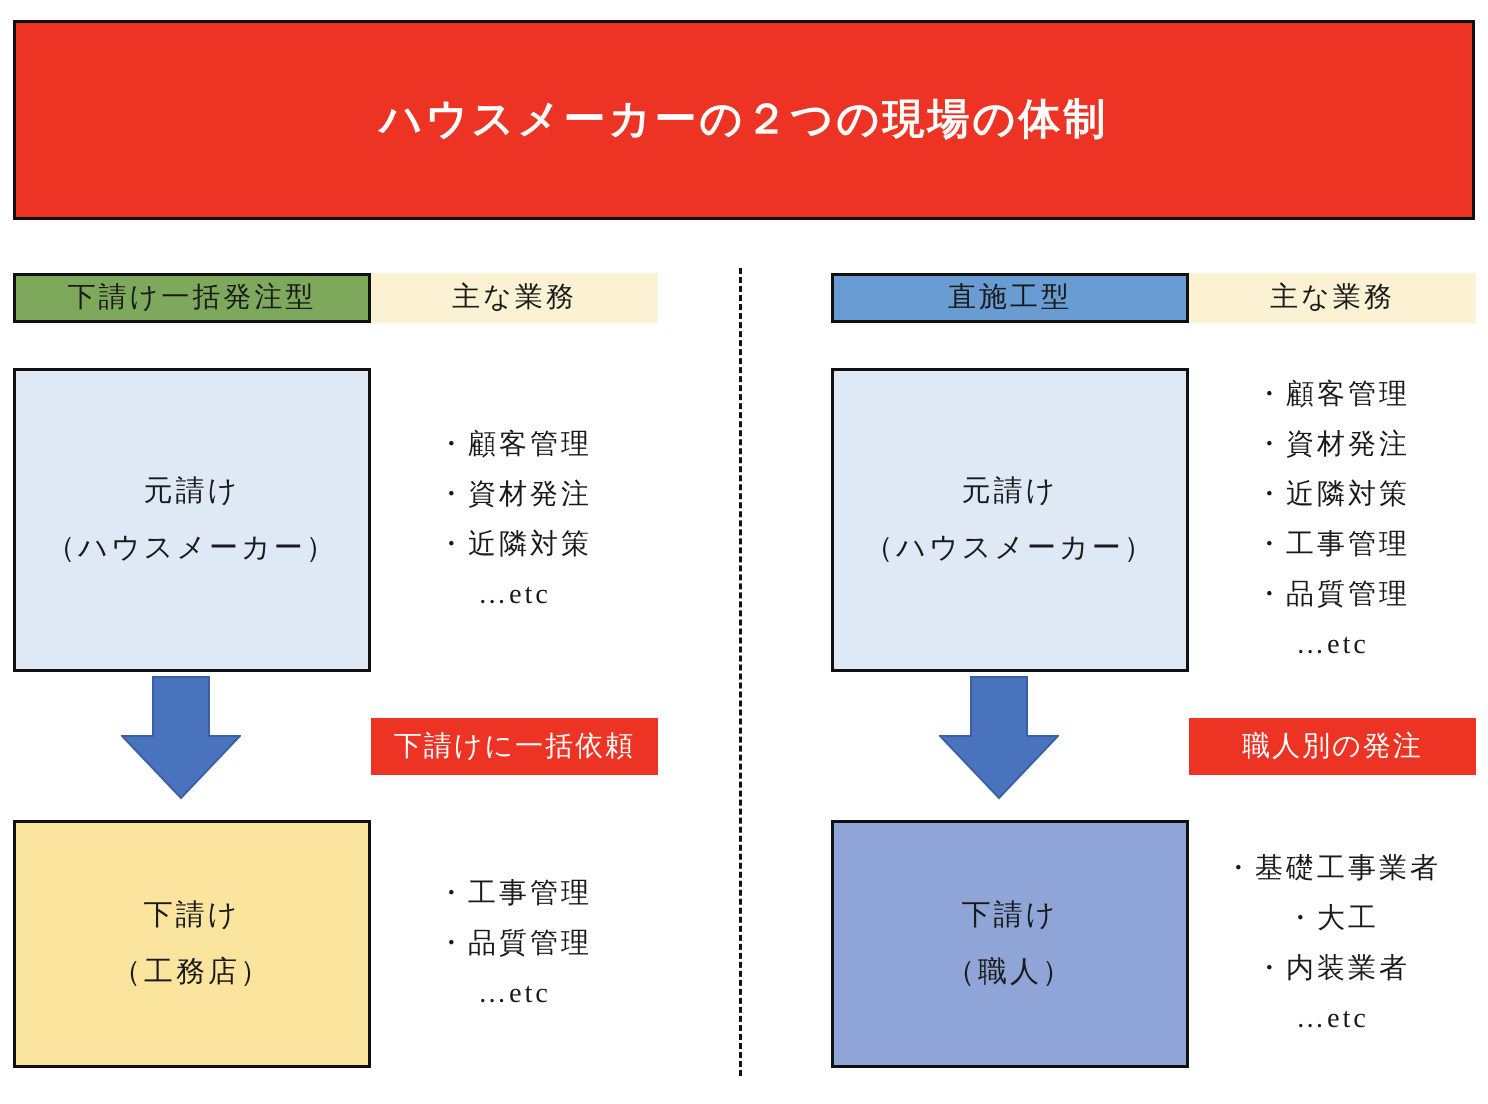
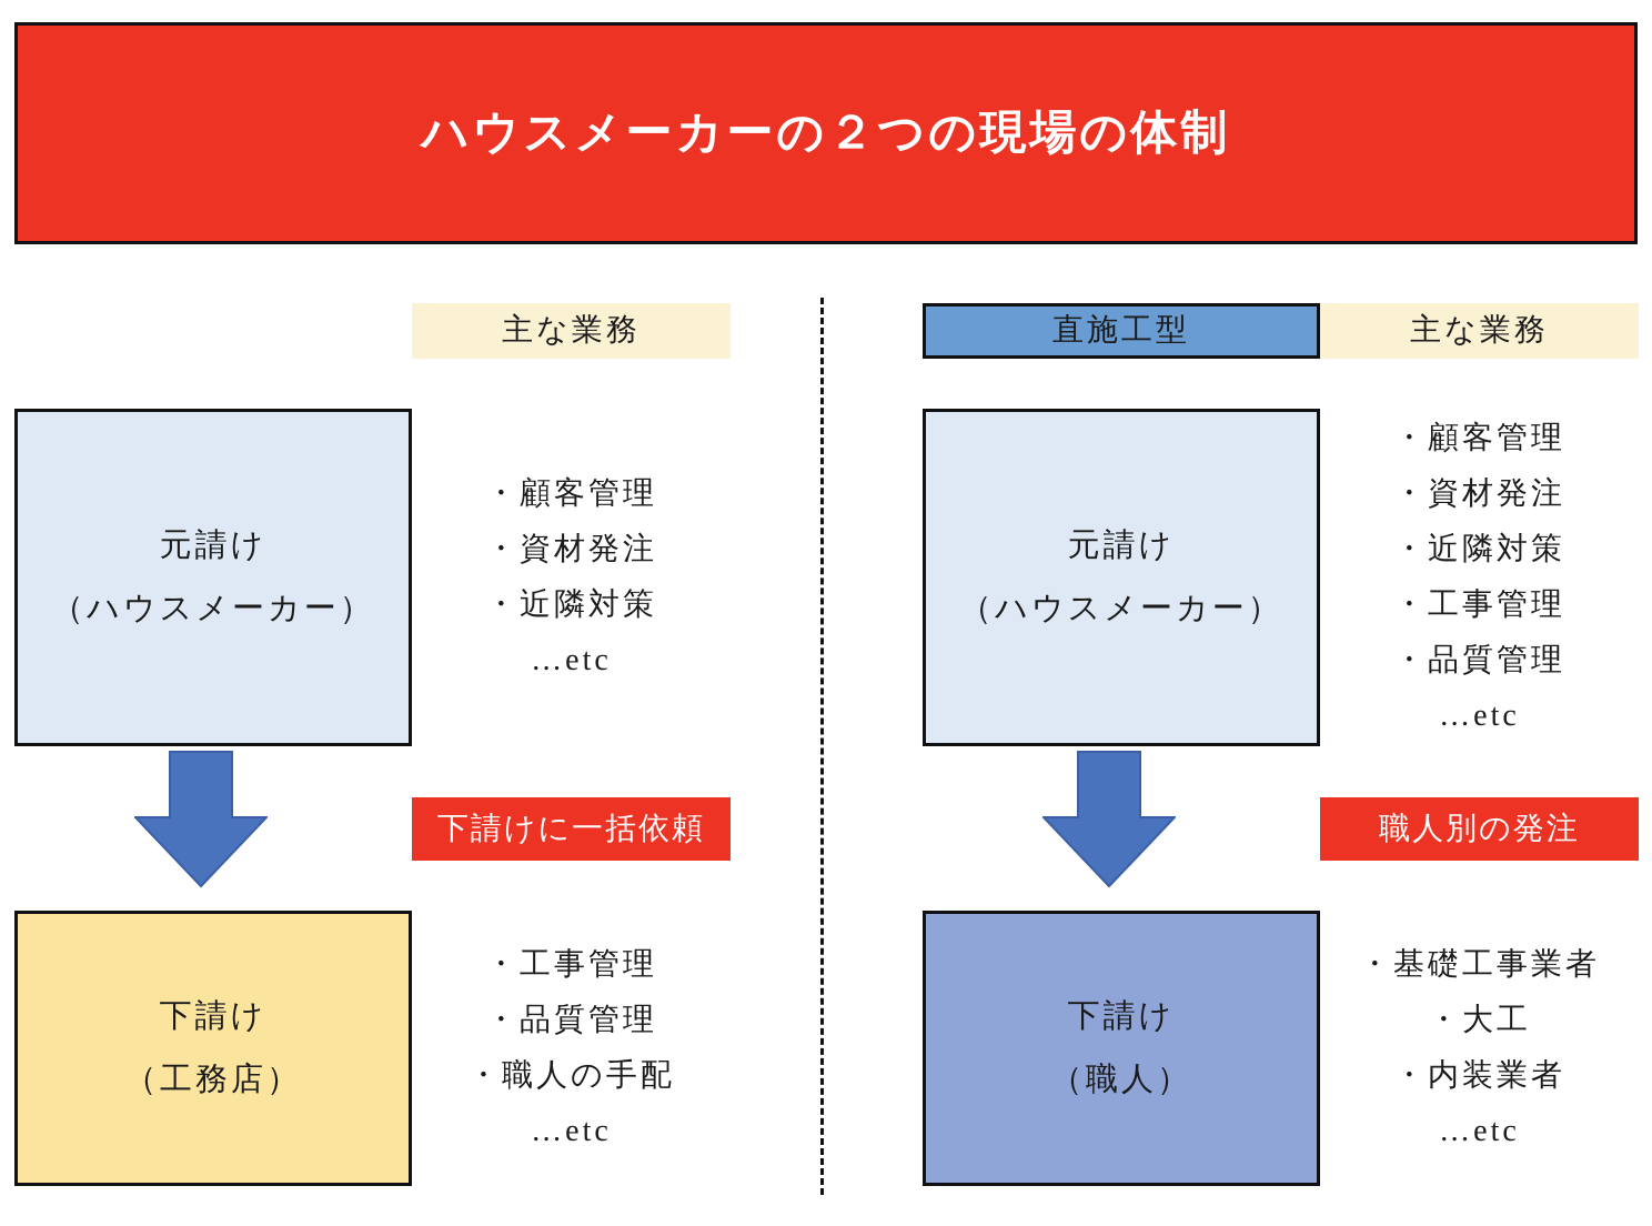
  ハウスメーカーの２つの現場の体制
- 下請け一括発注型
  主な業務
  元請け
  （ハウスメーカー）
  ・顧客管理
  ・資材発注
  ・近隣対策
  …etc
  下請けに一括依頼
  下請け
  （工務店）
  ・工事管理
  ・品質管理
+ ・職人の手配
  …etc
  直施工型
  主な業務
  元請け
  （ハウスメーカー）
  ・顧客管理
  ・資材発注
  ・近隣対策
  ・工事管理
  ・品質管理
  …etc
  職人別の発注
  下請け
  （職人）
  ・基礎工事業者
  ・大工
  ・内装業者
  …etc
